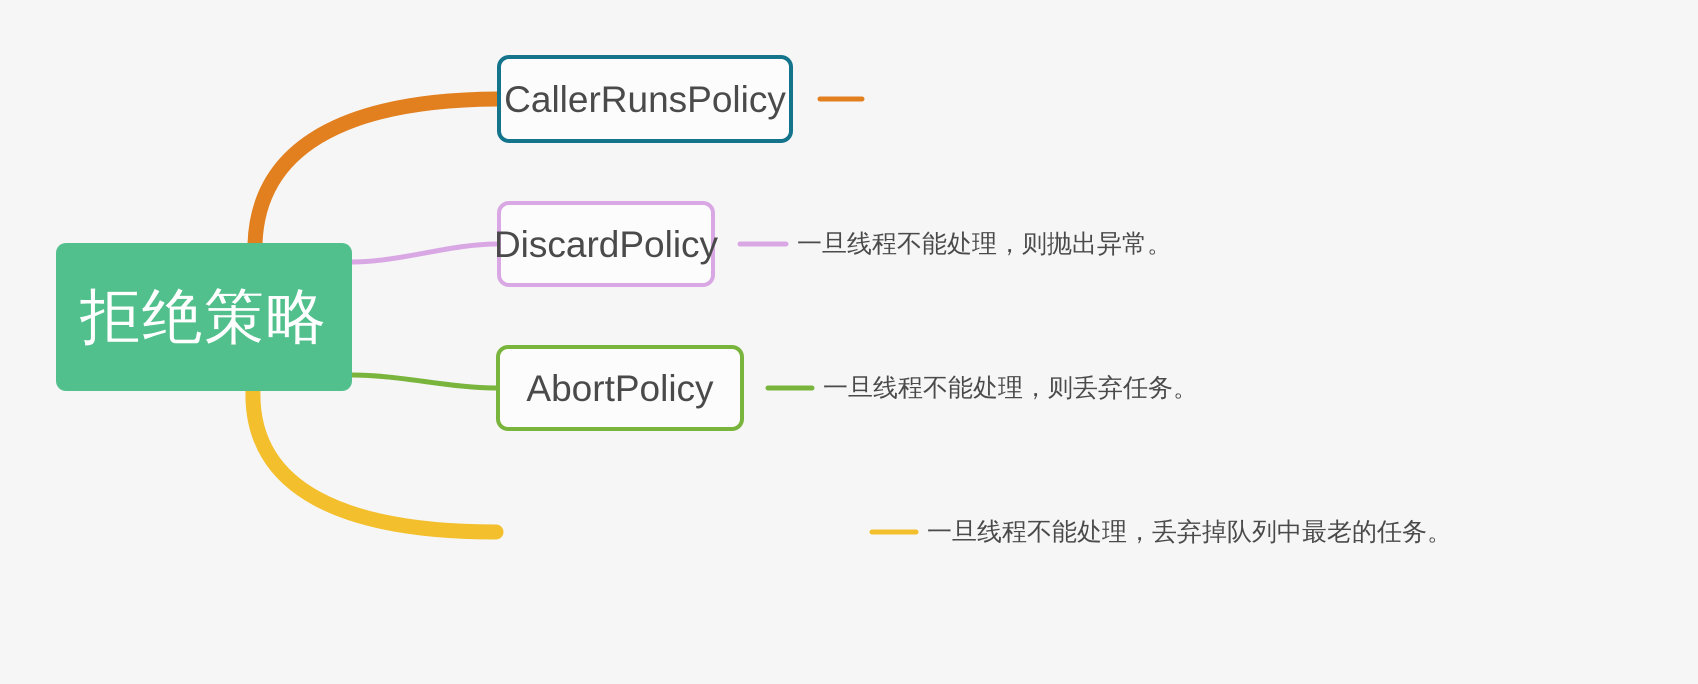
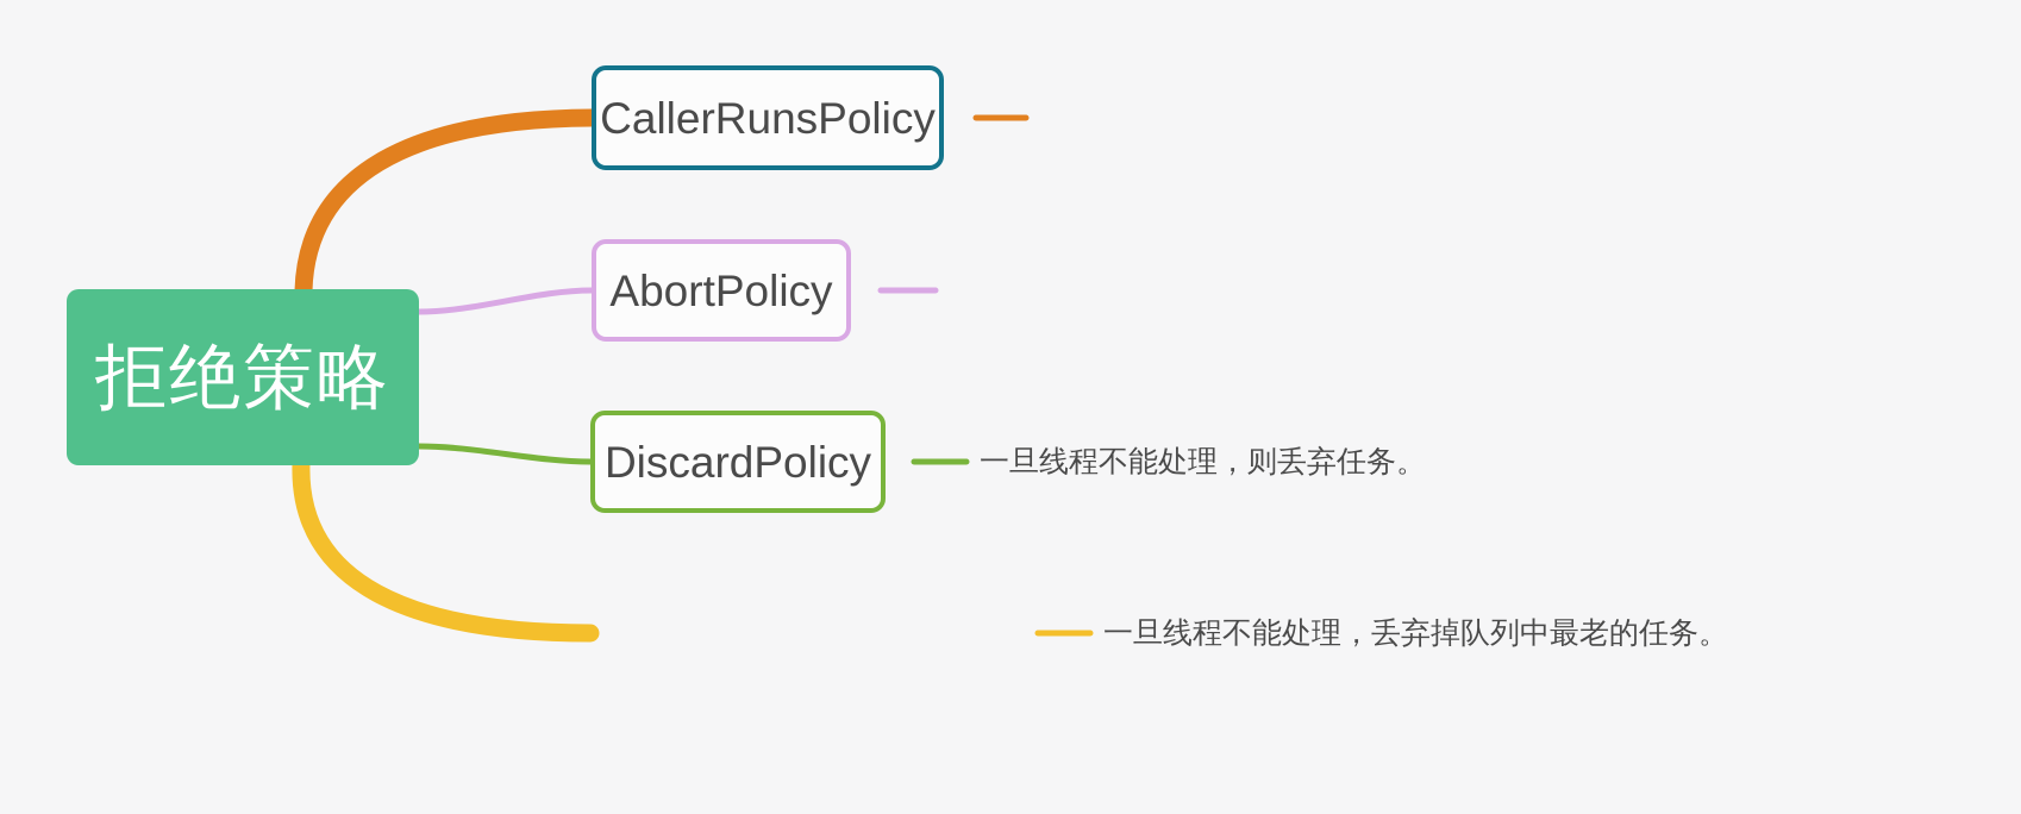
  拒绝策略
  CallerRunsPolicy
- DiscardPolicy
+ AbortPolicy
- 一旦线程不能处理，则抛出异常。
- AbortPolicy
+ DiscardPolicy
  一旦线程不能处理，则丢弃任务。
  一旦线程不能处理，丢弃掉队列中最老的任务。
